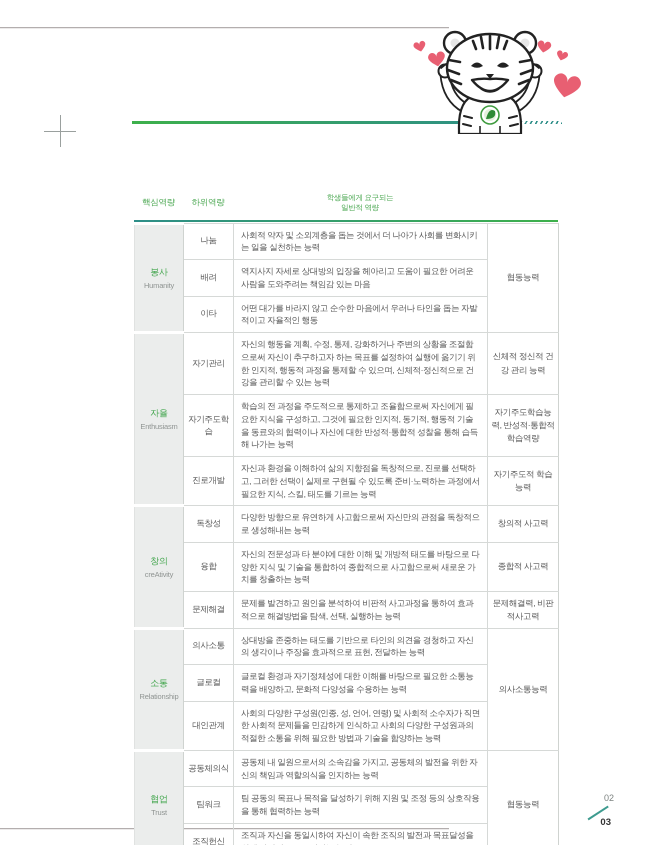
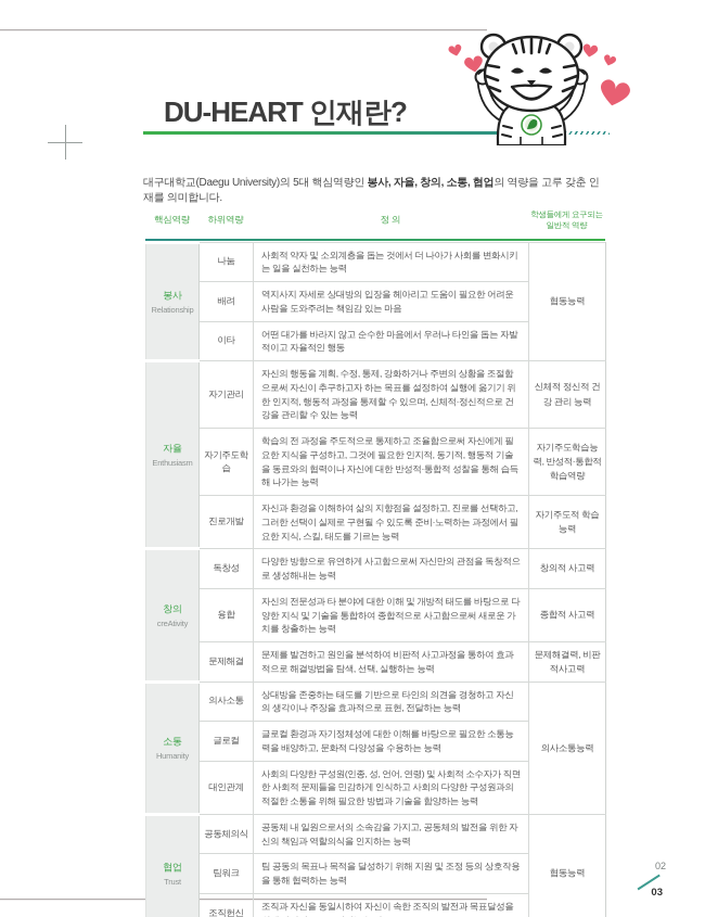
+ DU-HEART 인재란?
+ 대구대학교(Daegu University)의 5대 핵심역량인 봉사, 자율, 창의, 소통, 협업의 역량을 고루 갖춘 인재를 의미합니다.
  핵심역량
  하위역량
+ 정 의
  학생들에게 요구되는
  일반적 역량
- 봉사Humanity	나눔	사회적 약자 및 소외계층을 돕는 것에서 더 나아가 사회를 변화시키는 일을 실천하는 능력	협동능력
+ 봉사Relationship	나눔	사회적 약자 및 소외계층을 돕는 것에서 더 나아가 사회를 변화시키는 일을 실천하는 능력	협동능력
  배려	역지사지 자세로 상대방의 입장을 헤아리고 도움이 필요한 어려운 사람을 도와주려는 책임감 있는 마음
  이타	어떤 대가를 바라지 않고 순수한 마음에서 우러나 타인을 돕는 자발적이고 자율적인 행동
  자율Enthusiasm	자기관리	자신의 행동을 계획, 수정, 통제, 강화하거나 주변의 상황을 조절함으로써 자신이 추구하고자 하는 목표를 설정하여 실행에 옮기기 위한 인지적, 행동적 과정을 통제할 수 있으며, 신체적·정신적으로 건강을 관리할 수 있는 능력	신체적 정신적 건강 관리 능력
  자기주도학습	학습의 전 과정을 주도적으로 통제하고 조율함으로써 자신에게 필요한 지식을 구성하고, 그것에 필요한 인지적, 동기적, 행동적 기술을 동료와의 협력이나 자신에 대한 반성적·통합적 성찰을 통해 습득해 나가는 능력	자기주도학습능력, 반성적·통합적 학습역량
- 진로개발	자신과 환경을 이해하여 삶의 지향점을 독창적으로, 진로를 선택하고, 그러한 선택이 실제로 구현될 수 있도록 준비·노력하는 과정에서 필요한 지식, 스킬, 태도를 기르는 능력	자기주도적 학습능력
+ 진로개발	자신과 환경을 이해하여 삶의 지향점을 설정하고, 진로를 선택하고, 그러한 선택이 실제로 구현될 수 있도록 준비·노력하는 과정에서 필요한 지식, 스킬, 태도를 기르는 능력	자기주도적 학습능력
  창의creAtivity	독창성	다양한 방향으로 유연하게 사고함으로써 자신만의 관점을 독창적으로 생성해내는 능력	창의적 사고력
  융합	자신의 전문성과 타 분야에 대한 이해 및 개방적 태도를 바탕으로 다양한 지식 및 기술을 통합하여 종합적으로 사고함으로써 새로운 가치를 창출하는 능력	종합적 사고력
  문제해결	문제를 발견하고 원인을 분석하여 비판적 사고과정을 통하여 효과적으로 해결방법을 탐색, 선택, 실행하는 능력	문제해결력, 비판적사고력
- 소통Relationship	의사소통	상대방을 존중하는 태도를 기반으로 타인의 의견을 경청하고 자신의 생각이나 주장을 효과적으로 표현, 전달하는 능력	의사소통능력
+ 소통Humanity	의사소통	상대방을 존중하는 태도를 기반으로 타인의 의견을 경청하고 자신의 생각이나 주장을 효과적으로 표현, 전달하는 능력	의사소통능력
  글로컬	글로컬 환경과 자기정체성에 대한 이해를 바탕으로 필요한 소통능력을 배양하고, 문화적 다양성을 수용하는 능력
  대인관계	사회의 다양한 구성원(인종, 성, 언어, 연령) 및 사회적 소수자가 직면한 사회적 문제들을 민감하게 인식하고 사회의 다양한 구성원과의 적절한 소통을 위해 필요한 방법과 기술을 함양하는 능력
  협업Trust	공동체의식	공동체 내 일원으로서의 소속감을 가지고, 공동체의 발전을 위한 자신의 책임과 역할의식을 인지하는 능력	협동능력
  팀워크	팀 공동의 목표나 목적을 달성하기 위해 지원 및 조정 등의 상호작용을 통해 협력하는 능력
  조직헌신	조직과 자신을 동일시하여 자신이 속한 조직의 발전과 목표달성을
  02
  03
